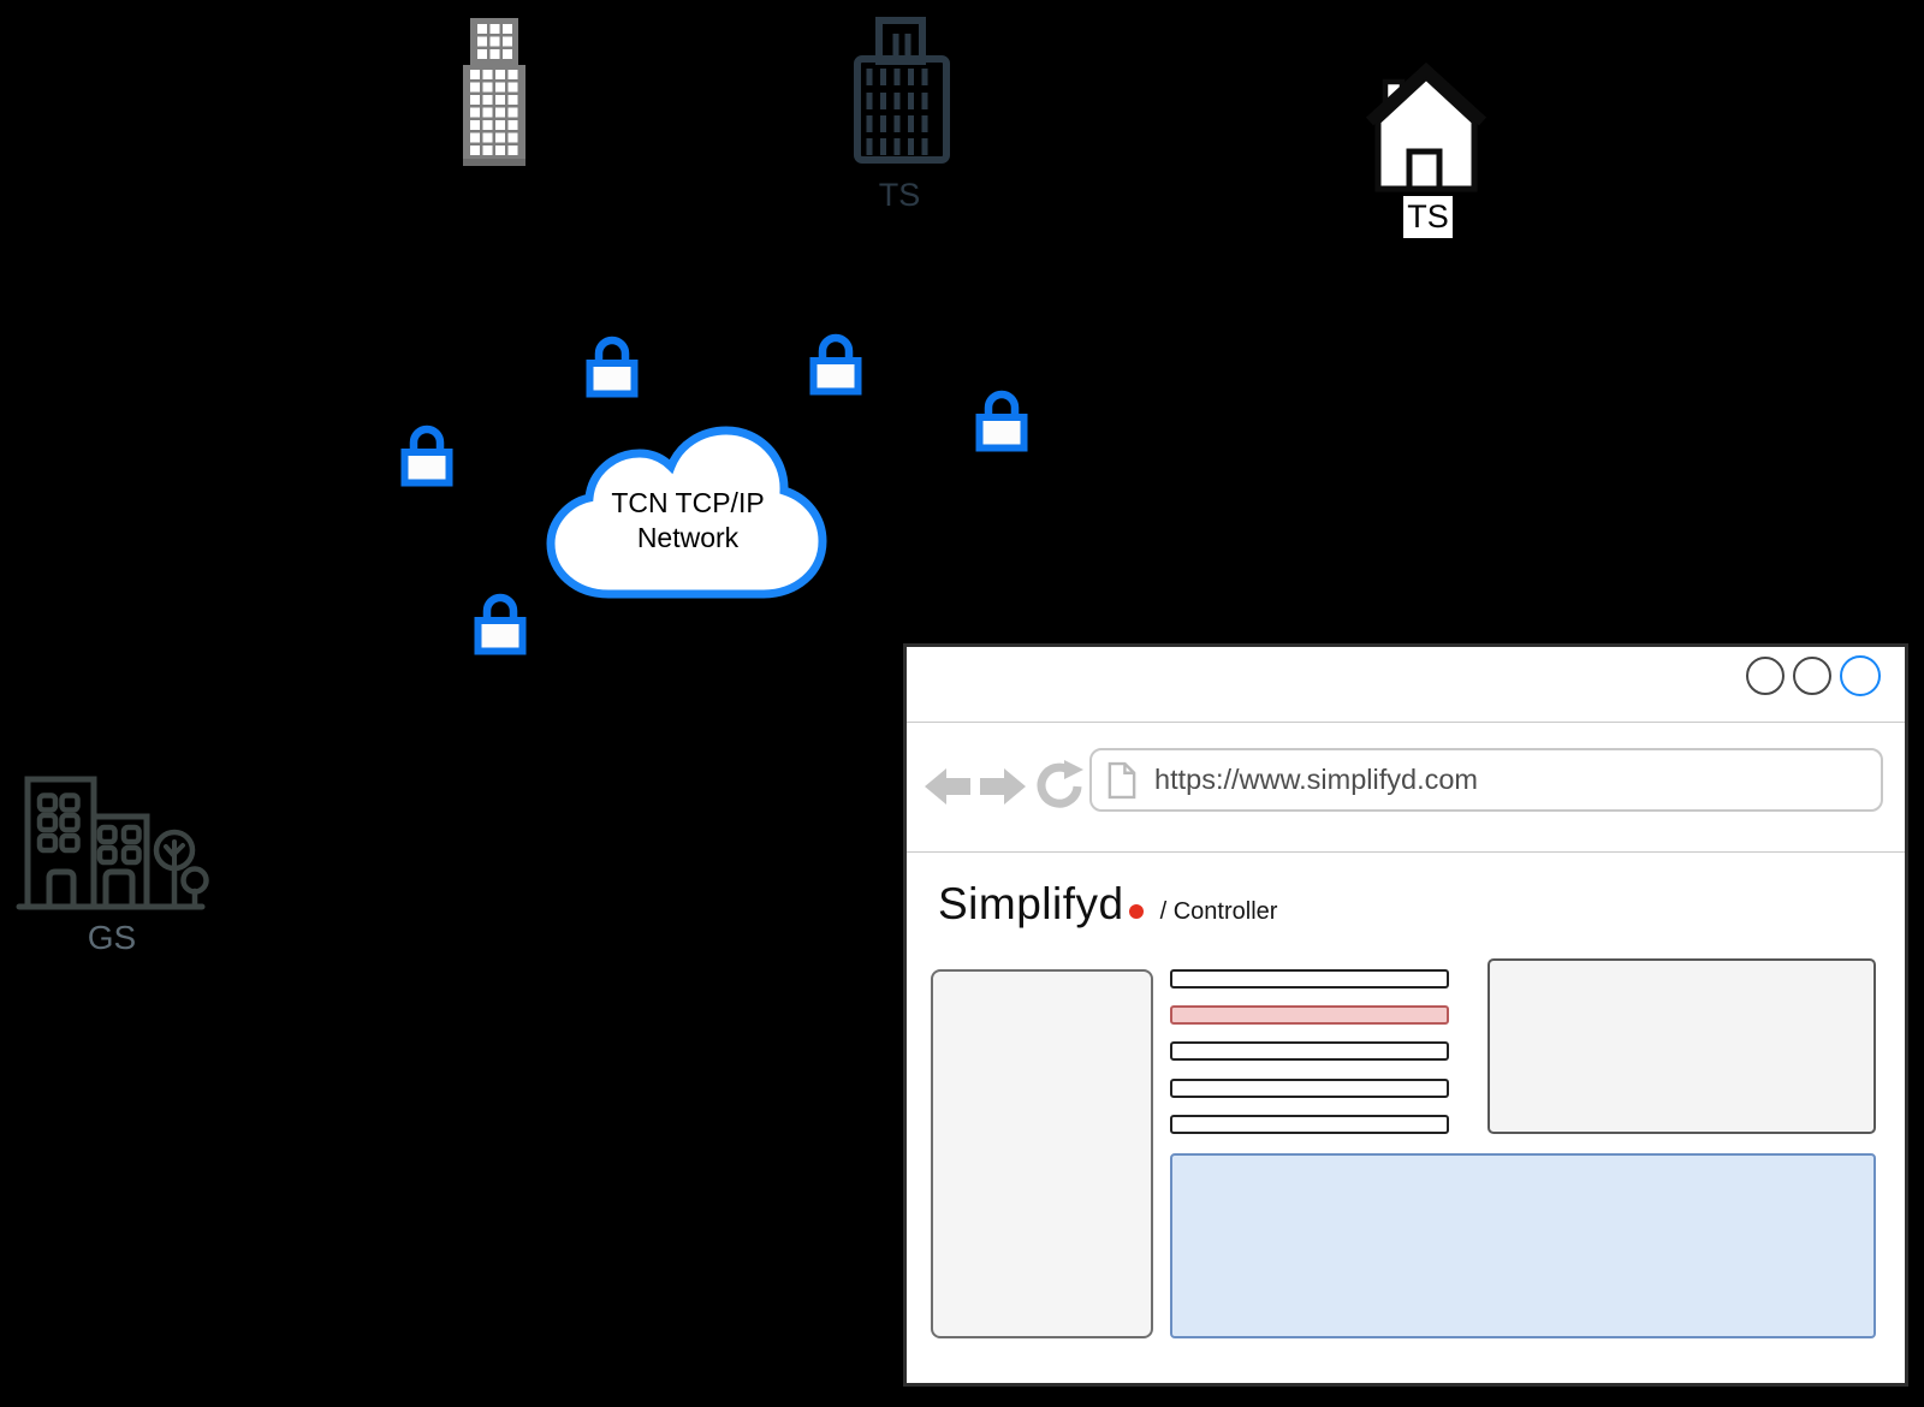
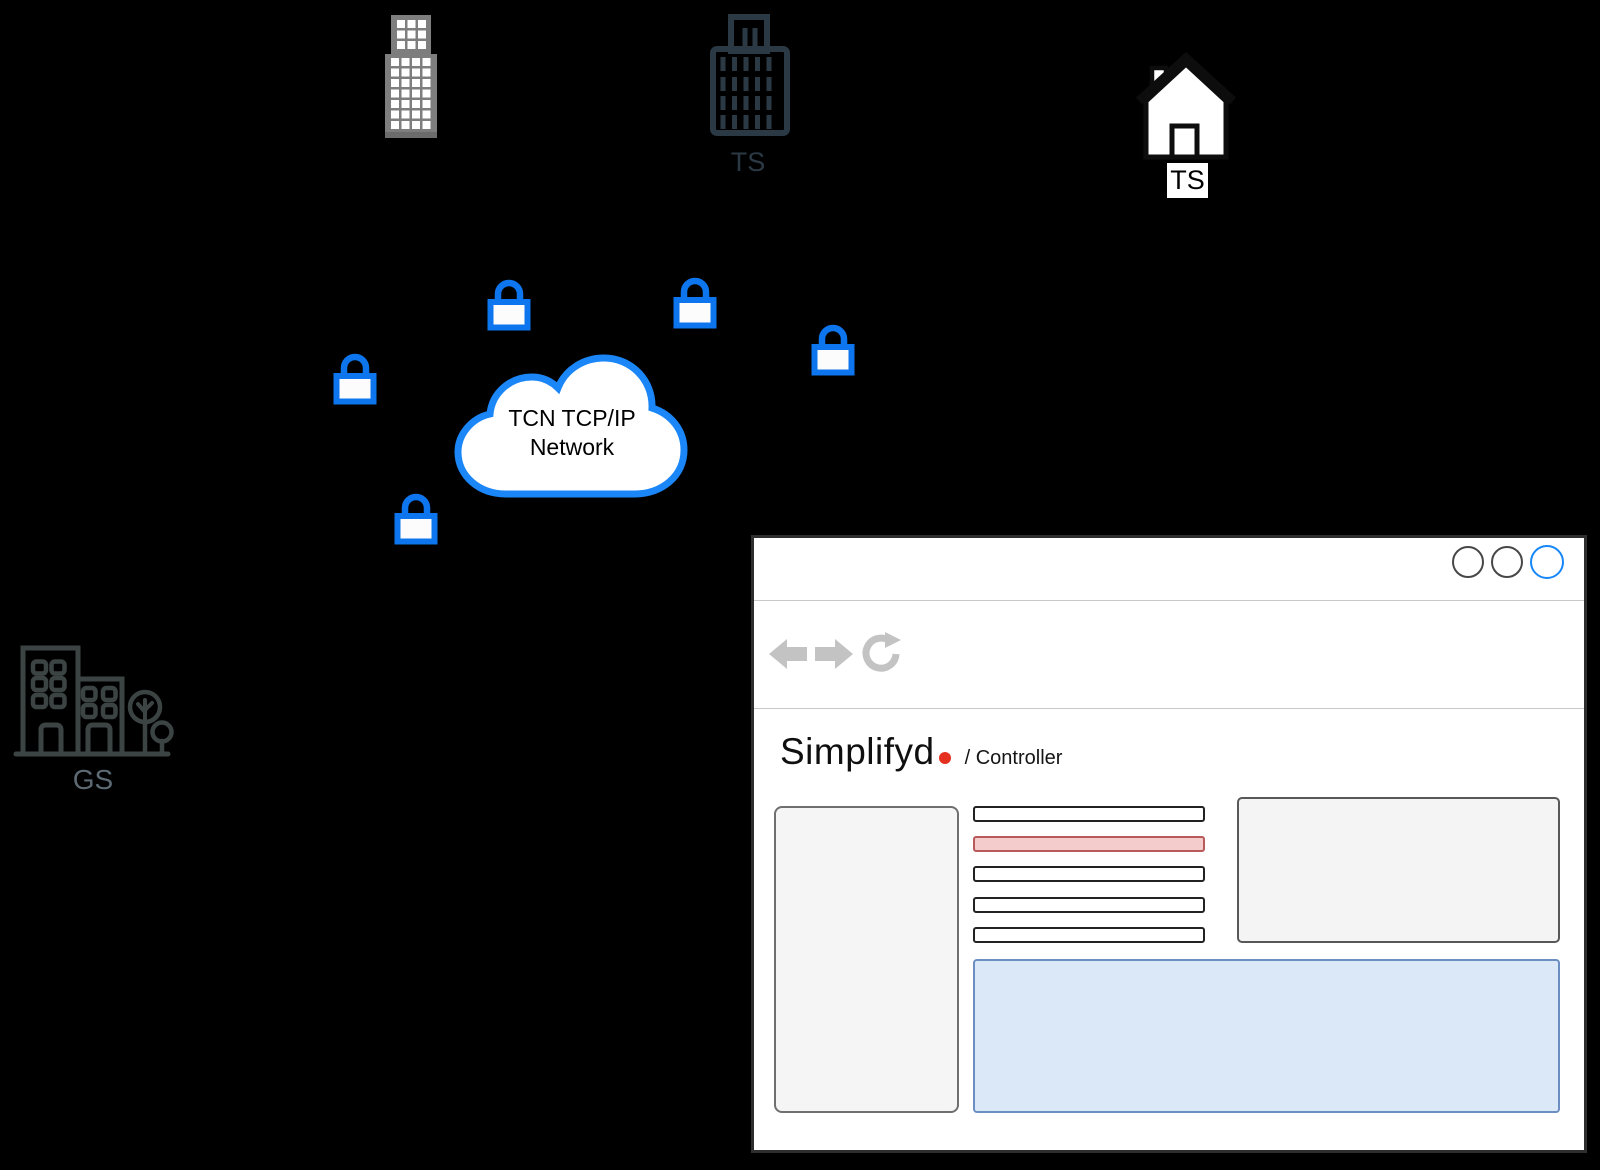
  TS
  TS
  TCN TCP/IP
  Network
  GS
- https://www.simplifyd.com
  Simplifyd
  / Controller
